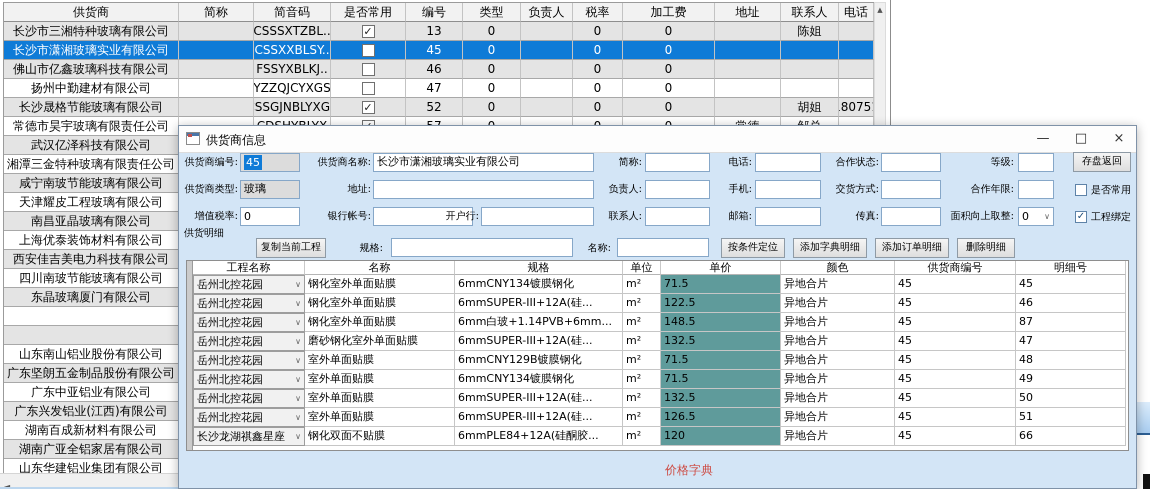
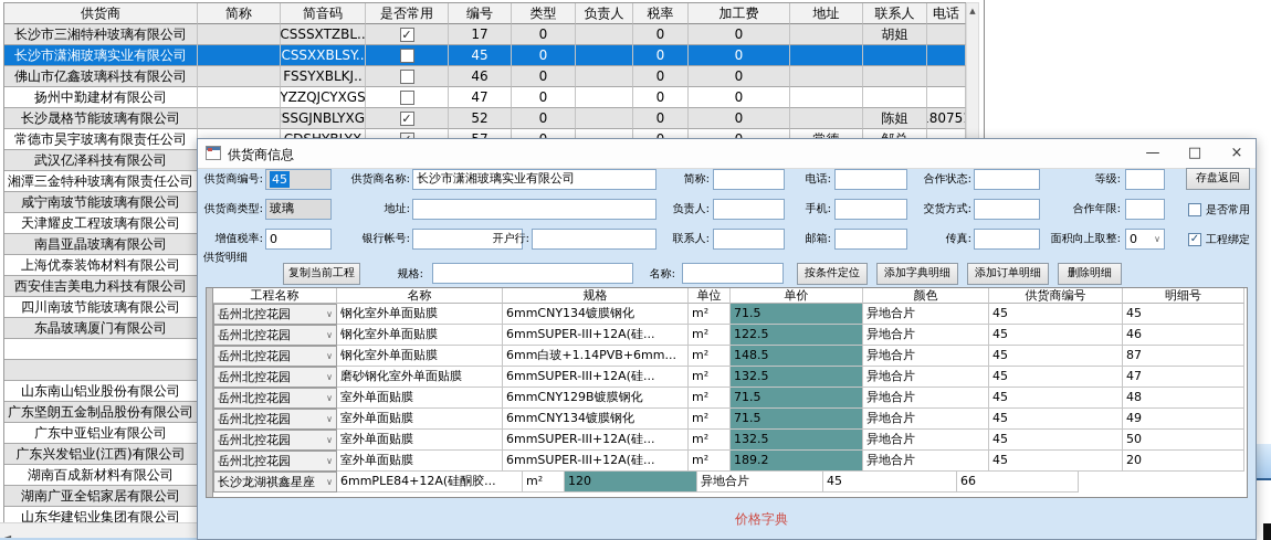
  供货商
  简称
  简音码
  是否常用
  编号
  类型
  负责人
  税率
  加工费
  地址
  联系人
  电话
  长沙市三湘特种玻璃有限公司
  CSSSXTZBL..
  ✓
- 13
+ 17
  0
  0
  0
- 陈姐
+ 胡姐
  长沙市潇湘玻璃实业有限公司
  CSSXXBLSY..
  45
  0
  0
  0
  佛山市亿鑫玻璃科技有限公司
  FSSYXBLKJ..
  46
  0
  0
  0
  扬州中勤建材有限公司
  YZZQJCYXGS
  47
  0
  0
  0
  长沙晟格节能玻璃有限公司
  SSGJNBLYXG
  ✓
  52
  0
  0
  0
- 胡姐
+ 陈姐
  常德市昊宇玻璃有限责任公司
  武汉亿泽科技有限公司
  湘潭三金特种玻璃有限责任公司
  咸宁南玻节能玻璃有限公司
  天津耀皮工程玻璃有限公司
  南昌亚晶玻璃有限公司
  上海优泰装饰材料有限公司
  西安佳吉美电力科技有限公司
  四川南玻节能玻璃有限公司
  东晶玻璃厦门有限公司
  山东南山铝业股份有限公司
  广东坚朗五金制品股份有限公司
  广东中亚铝业有限公司
  广东兴发铝业(江西)有限公司
  湖南百成新材料有限公司
  湖南广亚全铝家居有限公司
  山东华建铝业集团有限公司
  ▲
  供货商信息
  —
  □
  ×
  供货商编号:
  45
  供货商名称:
  长沙市潇湘玻璃实业有限公司
  简称:
  电话:
  合作状态:
  等级:
  存盘返回
  供货商类型:
  玻璃
  地址:
  负责人:
  手机:
  交货方式:
  合作年限:
  是否常用
  增值税率:
  0
  银行帐号:
  开户行:
  联系人:
  邮箱:
  传真:
  面积向上取整:
  0
  ∨
  ✓
  工程绑定
  供货明细
  复制当前工程
  规格:
  名称:
  按条件定位
  添加字典明细
  添加订单明细
  删除明细
  工程名称
  名称
  规格
  单位
  单价
  颜色
  供货商编号
  明细号
  岳州北控花园
  ∨
  钢化室外单面贴膜
  6mmCNY134镀膜钢化
  m²
  71.5
  异地合片
  45
  45
  岳州北控花园
  ∨
  钢化室外单面贴膜
  6mmSUPER-III+12A(硅...
  m²
  122.5
  异地合片
  45
  46
  岳州北控花园
  ∨
  钢化室外单面贴膜
  6mm白玻+1.14PVB+6mm...
  m²
  148.5
  异地合片
  45
  87
  岳州北控花园
  ∨
  磨砂钢化室外单面贴膜
  6mmSUPER-III+12A(硅...
  m²
  132.5
  异地合片
  45
  47
  岳州北控花园
  ∨
  室外单面贴膜
  6mmCNY129B镀膜钢化
  m²
  71.5
  异地合片
  45
  48
  岳州北控花园
  ∨
  室外单面贴膜
  6mmCNY134镀膜钢化
  m²
  71.5
  异地合片
  45
  49
  岳州北控花园
  ∨
  室外单面贴膜
  6mmSUPER-III+12A(硅...
  m²
  132.5
  异地合片
  45
  50
  岳州北控花园
  ∨
  室外单面贴膜
  6mmSUPER-III+12A(硅...
  m²
- 126.5
+ 189.2
  异地合片
  45
- 51
+ 20
  长沙龙湖祺鑫星座
  ∨
- 钢化双面不贴膜
  6mmPLE84+12A(硅酮胶...
  m²
  120
  异地合片
  45
  66
  价格字典
